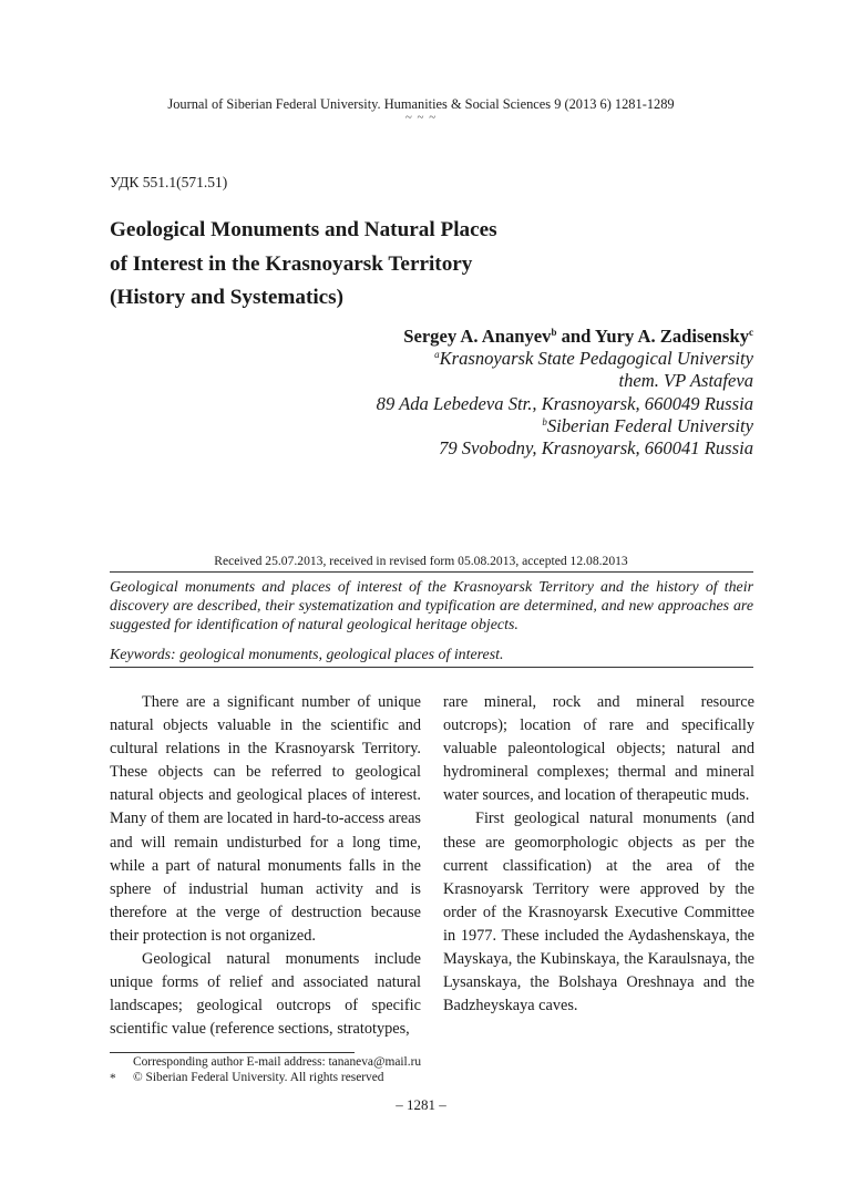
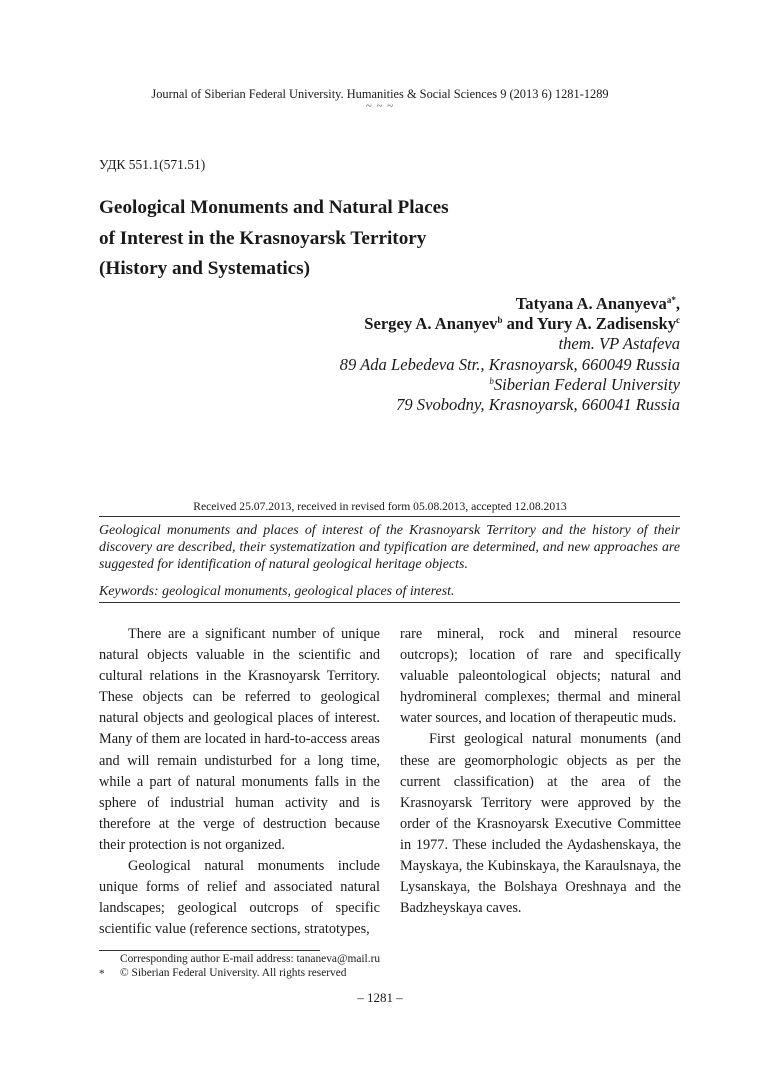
  Journal of Siberian Federal University. Humanities & Social Sciences 9 (2013 6) 1281-1289
  ~ ~ ~
  УДК 551.1(571.51)
  Geological Monuments and Natural Places
  of Interest in the Krasnoyarsk Territory
  (History and Systematics)
+ Tatyana A. Ananyevaa*,
  Sergey A. Ananyevb and Yury A. Zadisenskyc
- aKrasnoyarsk State Pedagogical University
  them. VP Astafeva
  89 Ada Lebedeva Str., Krasnoyarsk, 660049 Russia
  bSiberian Federal University
  79 Svobodny, Krasnoyarsk, 660041 Russia
  Received 25.07.2013, received in revised form 05.08.2013, accepted 12.08.2013
  Geological monuments and places of interest of the Krasnoyarsk Territory and the history of their discovery are described, their systematization and typification are determined, and new approaches are suggested for identification of natural geological heritage objects.
  Keywords: geological monuments, geological places of interest.
  There are a significant number of unique natural objects valuable in the scientific and cultural relations in the Krasnoyarsk Territory. These objects can be referred to geological natural objects and geological places of interest. Many of them are located in hard-to-access areas and will remain undisturbed for a long time, while a part of natural monuments falls in the sphere of industrial human activity and is therefore at the verge of destruction because their protection is not organized.
  Geological natural monuments include unique forms of relief and associated natural landscapes; geological outcrops of specific scientific value (reference sections, stratotypes,
  rare mineral, rock and mineral resource outcrops); location of rare and specifically valuable paleontological objects; natural and hydromineral complexes; thermal and mineral water sources, and location of therapeutic muds.
  First geological natural monuments (and these are geomorphologic objects as per the current classification) at the area of the Krasnoyarsk Territory were approved by the order of the Krasnoyarsk Executive Committee in 1977. These included the Aydashenskaya, the Mayskaya, the Kubinskaya, the Karaulsnaya, the Lysanskaya, the Bolshaya Oreshnaya and the Badzheyskaya caves.
  Corresponding author E-mail address: tananeva@mail.ru
  *
  © Siberian Federal University. All rights reserved
  – 1281 –
